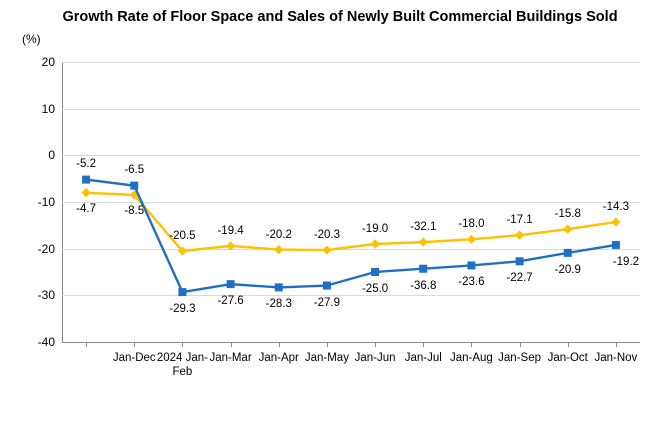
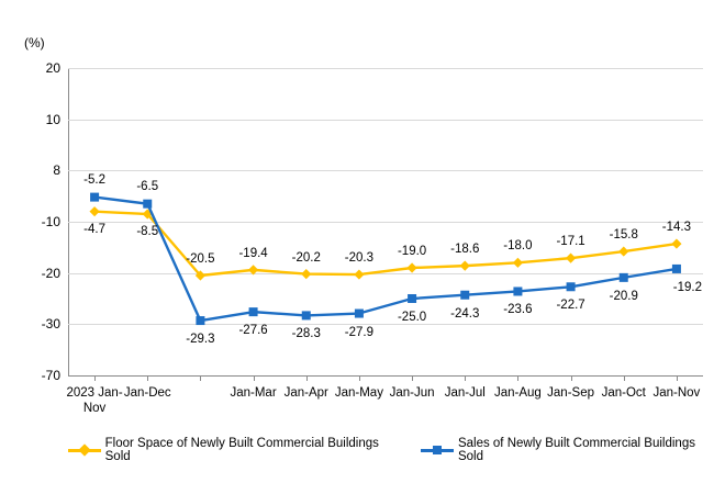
- Growth Rate of Floor Space and Sales of Newly Built Commercial Buildings Sold
  (%)
  20
  10
- 0
+ 8
  -10
  -20
  -30
- -40
+ -70
+ 2023 Jan-
+ Nov
  Jan-Dec
- 2024 Jan-
- Feb
  Jan-Mar
  Jan-Apr
  Jan-May
  Jan-Jun
  Jan-Jul
  Jan-Aug
  Jan-Sep
  Jan-Oct
  Jan-Nov
  -4.7
  -8.5
  -20.5
  -19.4
  -20.2
  -20.3
  -19.0
- -32.1
+ -18.6
  -18.0
  -17.1
  -15.8
  -14.3
  -5.2
  -6.5
  -29.3
  -27.6
  -28.3
  -27.9
  -25.0
- -36.8
+ -24.3
  -23.6
  -22.7
  -20.9
  -19.2
+ Floor Space of Newly Built Commercial Buildings Sold
+ Sales of Newly Built Commercial Buildings Sold
